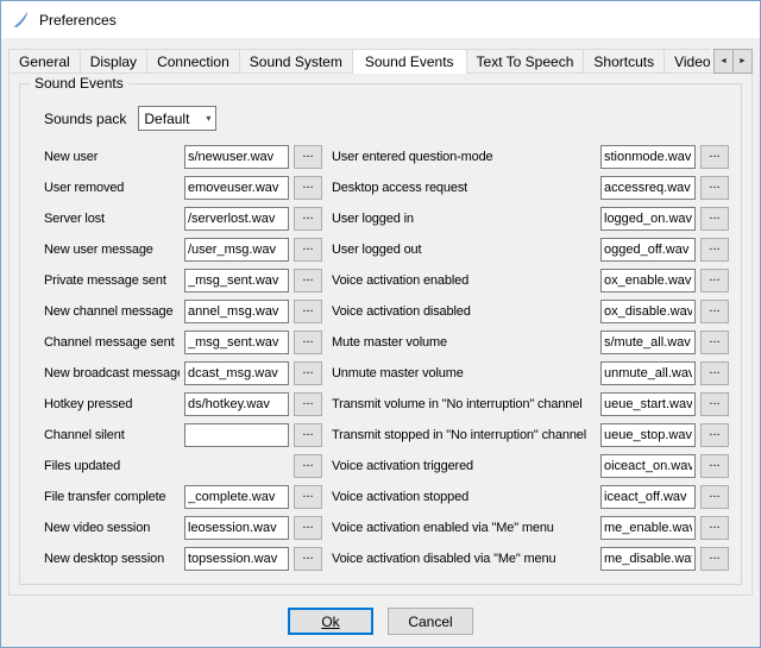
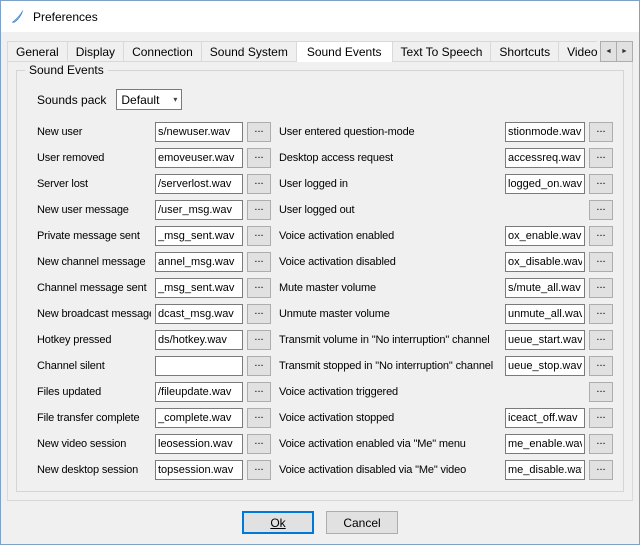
  Preferences
  General
  Display
  Connection
  Sound System
  Sound Events
  Text To Speech
  Shortcuts
  Video
  Sound Events
  Sounds pack
  Default
  ▾
  New user
  s/newuser.wav
  ...
  User removed
  emoveuser.wav
  ...
  Server lost
  /serverlost.wav
  ...
  New user message
  /user_msg.wav
  ...
  Private message sent
  _msg_sent.wav
  ...
  New channel message
  annel_msg.wav
  ...
  Channel message sent
  _msg_sent.wav
  ...
  New broadcast messag
  dcast_msg.wav
  ...
  Hotkey pressed
  ds/hotkey.wav
  ...
  Channel silent
  ...
  Files updated
+ /fileupdate.wav
  ...
  File transfer complete
  _complete.wav
  ...
  New video session
  leosession.wav
  ...
  New desktop session
  topsession.wav
  ...
  User entered question-mode
  stionmode.wav
  ...
  Desktop access request
  accessreq.wav
  ...
  User logged in
  logged_on.wav
  ...
  User logged out
- ogged_off.wav
  ...
  Voice activation enabled
  ox_enable.wav
  ...
  Voice activation disabled
  ox_disable.wav
  ...
  Mute master volume
  s/mute_all.wav
  ...
  Unmute master volume
  unmute_all.wav
  ...
  Transmit volume in "No interruption" channel
  ueue_start.wav
  ...
  Transmit stopped in "No interruption" channel
  ueue_stop.wav
  ...
  Voice activation triggered
- oiceact_on.wav
  ...
  Voice activation stopped
  iceact_off.wav
  ...
  Voice activation enabled via "Me" menu
  me_enable.wa
  ...
- Voice activation disabled via "Me" menu
+ Voice activation disabled via "Me" video
  me_disable.wa
  ...
  Ok
  Cancel
